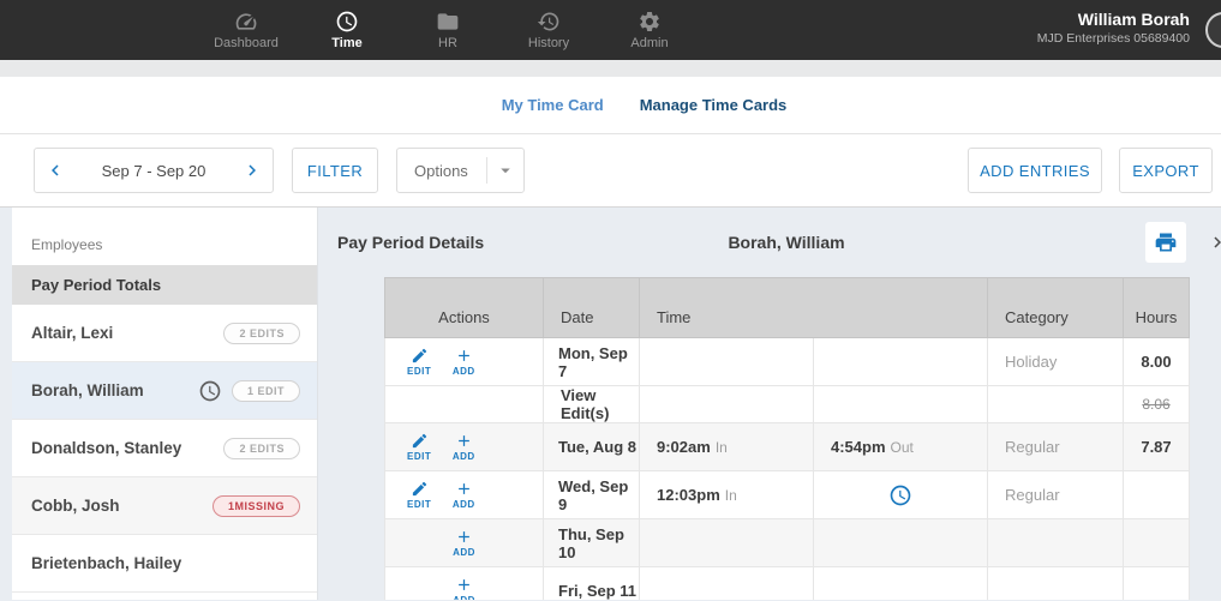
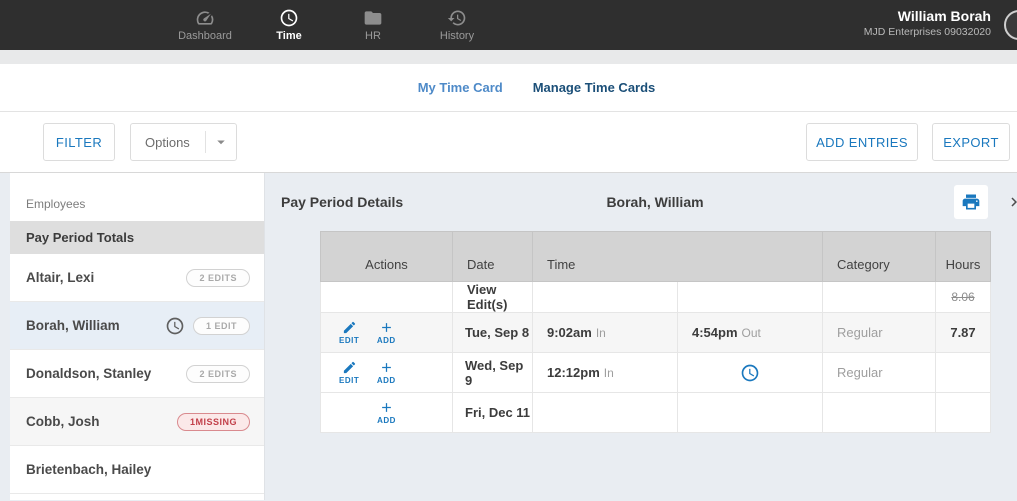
  Dashboard
  Time
  HR
  History
- Admin
  William Borah
- MJD Enterprises 05689400
+ MJD Enterprises 09032020
  My Time Card
  Manage Time Cards
- Sep 7 - Sep 20
  FILTER
  Options
  ADD ENTRIES
  EXPORT
  Employees
  Pay Period Totals
  Altair, Lexi
  2 EDITS
  Borah, William
  1 EDIT
  Donaldson, Stanley
  2 EDITS
  Cobb, Josh
  1MISSING
  Brietenbach, Hailey
  Pay Period Details
  Borah, William
  Actions	Date	Time	Category	Hours
- EDIT ADD	Mon, Sep 7			Holiday	8.00
  	View Edit(s)				8.06
- EDIT ADD	Tue, Aug 8	9:02am In	4:54pm Out	Regular	7.87
+ EDIT ADD	Tue, Sep 8	9:02am In	4:54pm Out	Regular	7.87
- EDIT ADD	Wed, Sep 9	12:03pm In		Regular
+ EDIT ADD	Wed, Sep 9	12:12pm In		Regular
- ADD	Thu, Sep 10
- 	Fri, Sep 11
+ ADD	Fri, Dec 11
